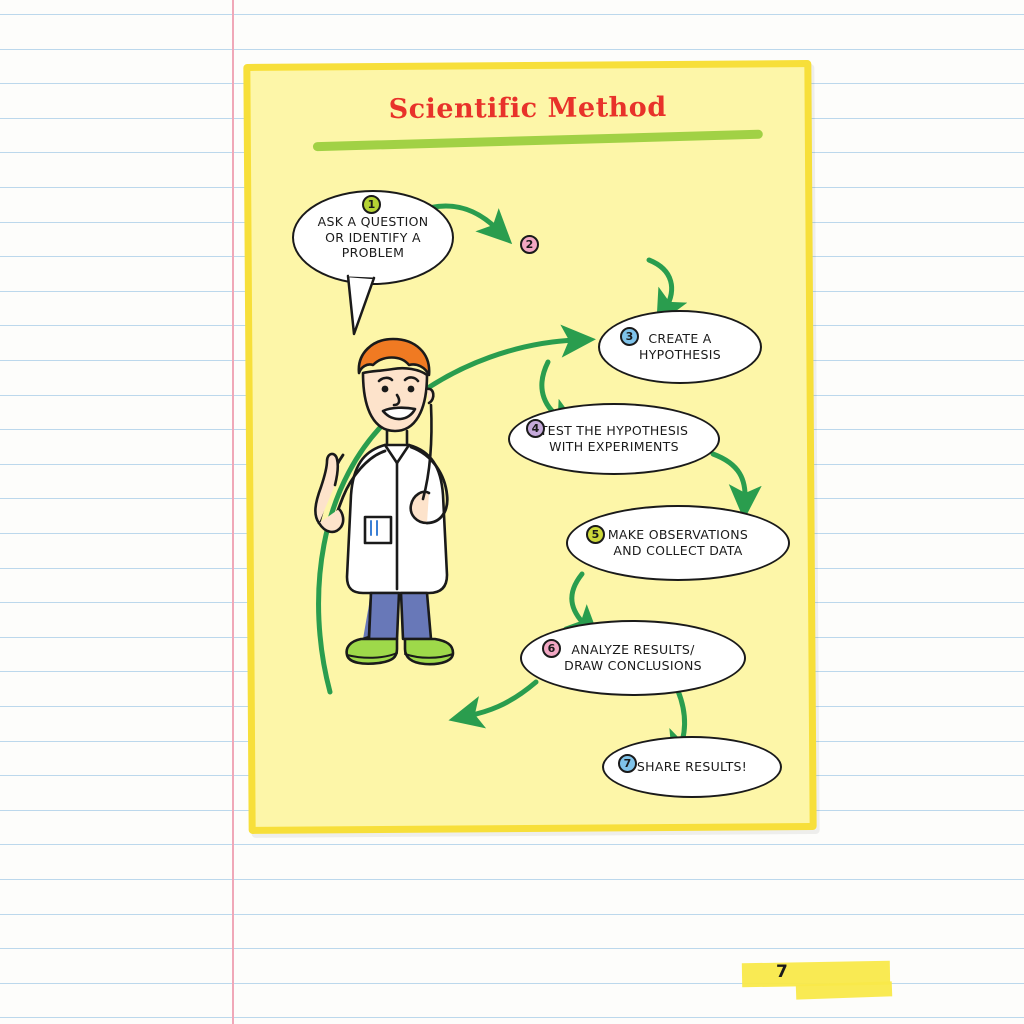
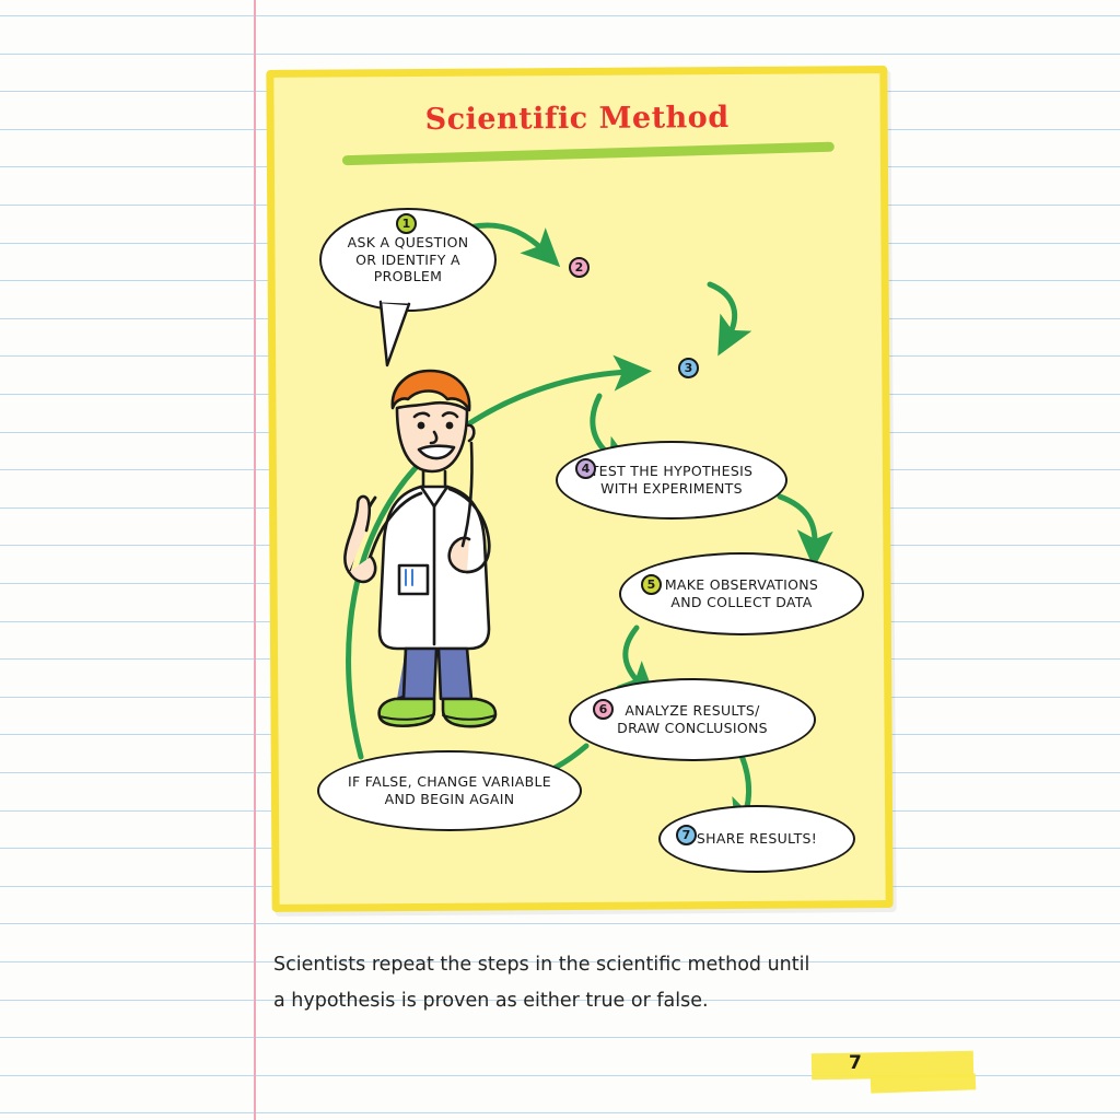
  Scientific Method
  ASK A QUESTION
  OR IDENTIFY A
  PROBLEM
  1
  2
- CREATE A
- HYPOTHESIS
  3
  EST THE HYPOTHESIS
  WITH EXPERIMENTS
  4
  MAKE OBSERVATIONS
  AND COLLECT DATA
  5
  ANALYZE RESULTS/
  DRAW CONCLUSIONS
  6
  SHARE RESULTS!
  7
+ IF FALSE, CHANGE VARIABLE
+ AND BEGIN AGAIN
+ Scientists repeat the steps in the scientific method until
+ a hypothesis is proven as either true or false.
  7
